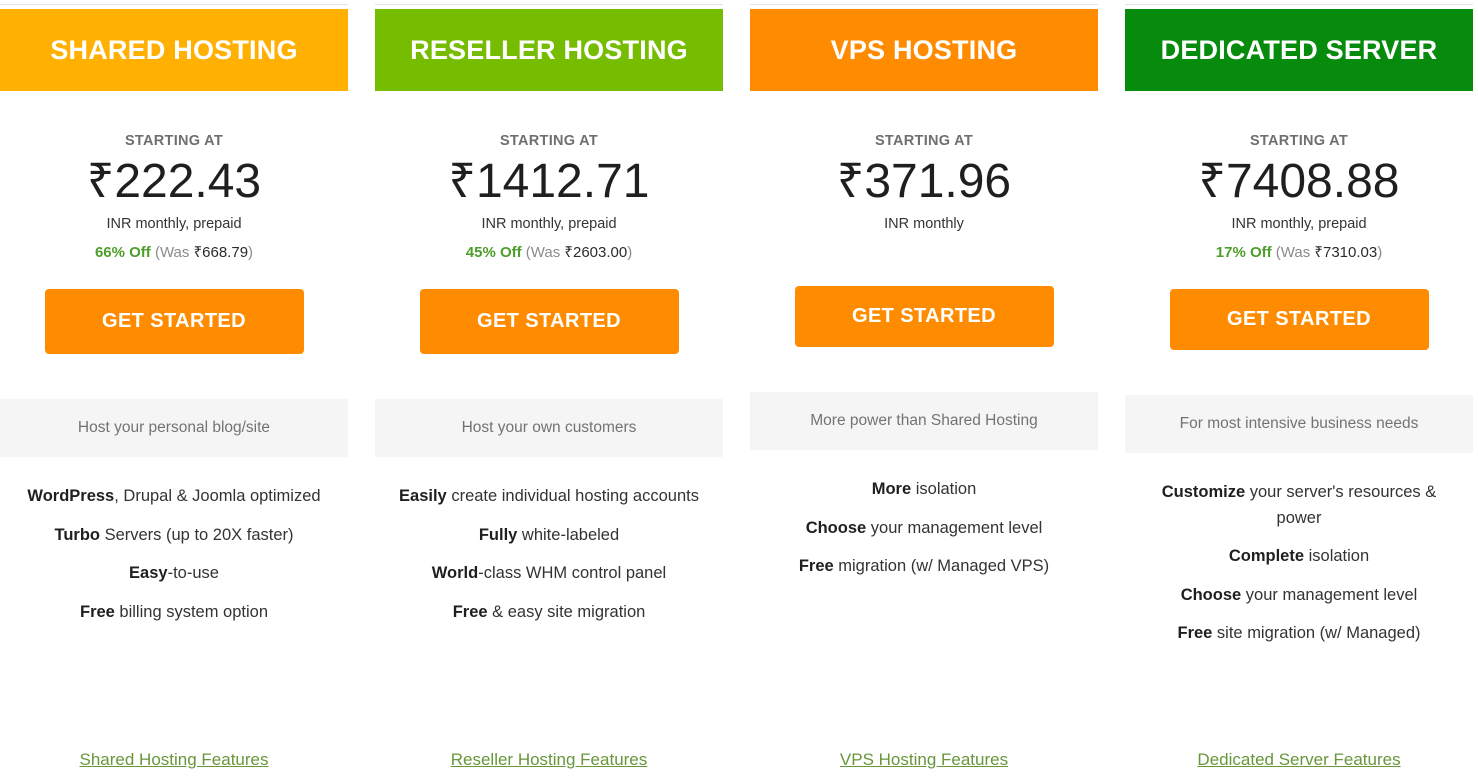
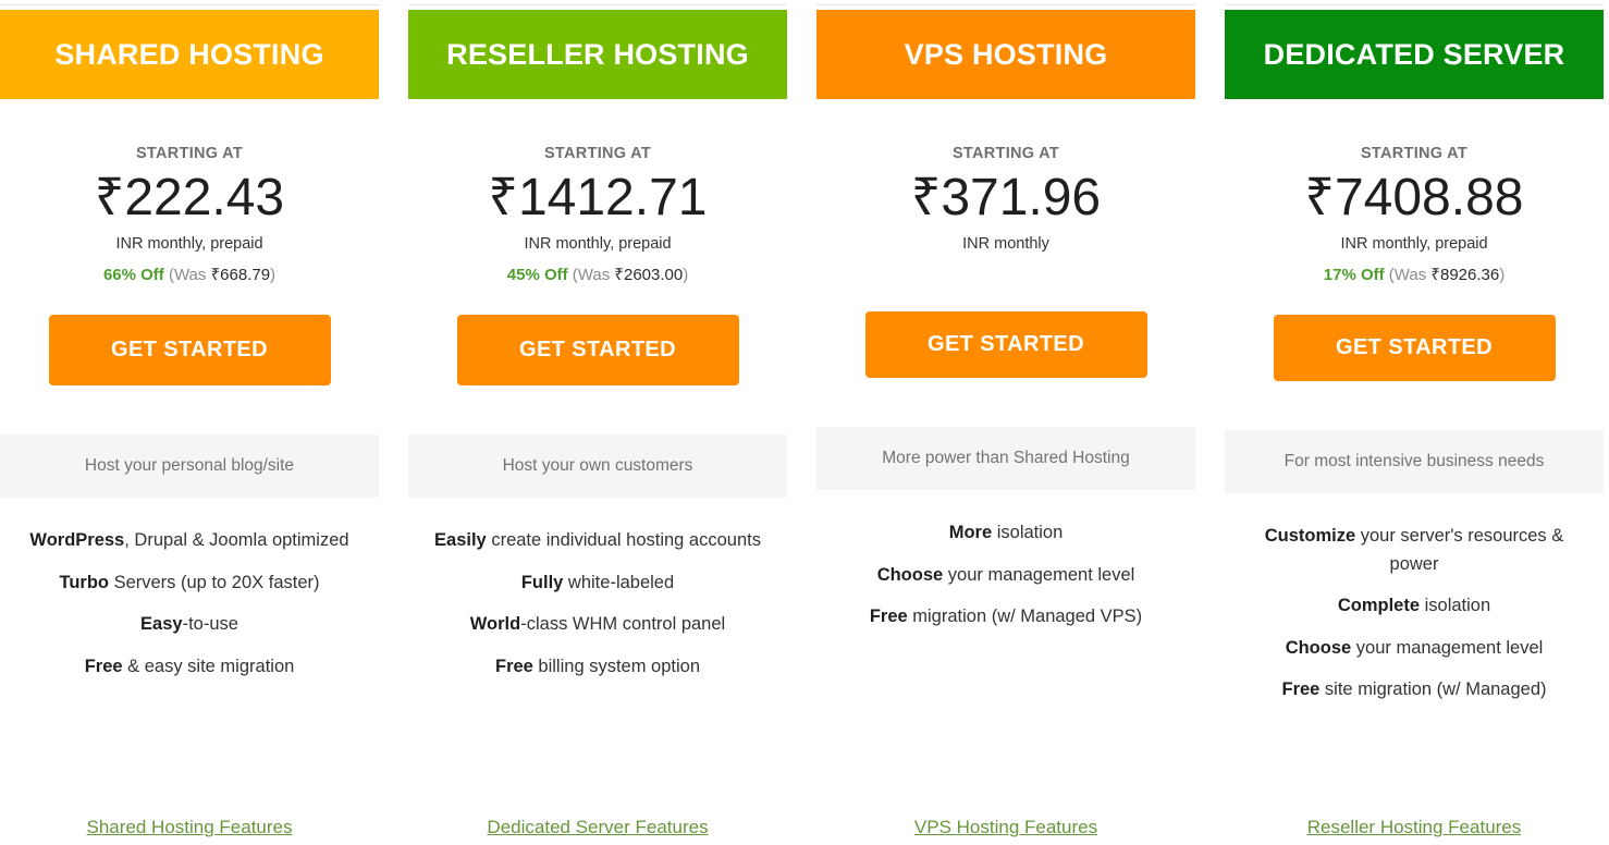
  SHARED HOSTING
  STARTING AT
  ₹222.43
  INR monthly, prepaid
  66% Off (Was ₹668.79)
  GET STARTED
  Host your personal blog/site
  WordPress, Drupal & Joomla optimized
  Turbo Servers (up to 20X faster)
  Easy-to-use
- Free billing system option
+ Free & easy site migration
  Shared Hosting Features
  RESELLER HOSTING
  STARTING AT
  ₹1412.71
  INR monthly, prepaid
  45% Off (Was ₹2603.00)
  GET STARTED
  Host your own customers
  Easily create individual hosting accounts
  Fully white-labeled
  World-class WHM control panel
- Free & easy site migration
+ Free billing system option
- Reseller Hosting Features
+ Dedicated Server Features
  VPS HOSTING
  STARTING AT
  ₹371.96
  INR monthly
  GET STARTED
  More power than Shared Hosting
  More isolation
  Choose your management level
  Free migration (w/ Managed VPS)
  VPS Hosting Features
  DEDICATED SERVER
  STARTING AT
  ₹7408.88
  INR monthly, prepaid
- 17% Off (Was ₹7310.03)
+ 17% Off (Was ₹8926.36)
  GET STARTED
  For most intensive business needs
  Customize your server's resources & power
  Complete isolation
  Choose your management level
  Free site migration (w/ Managed)
- Dedicated Server Features
+ Reseller Hosting Features
